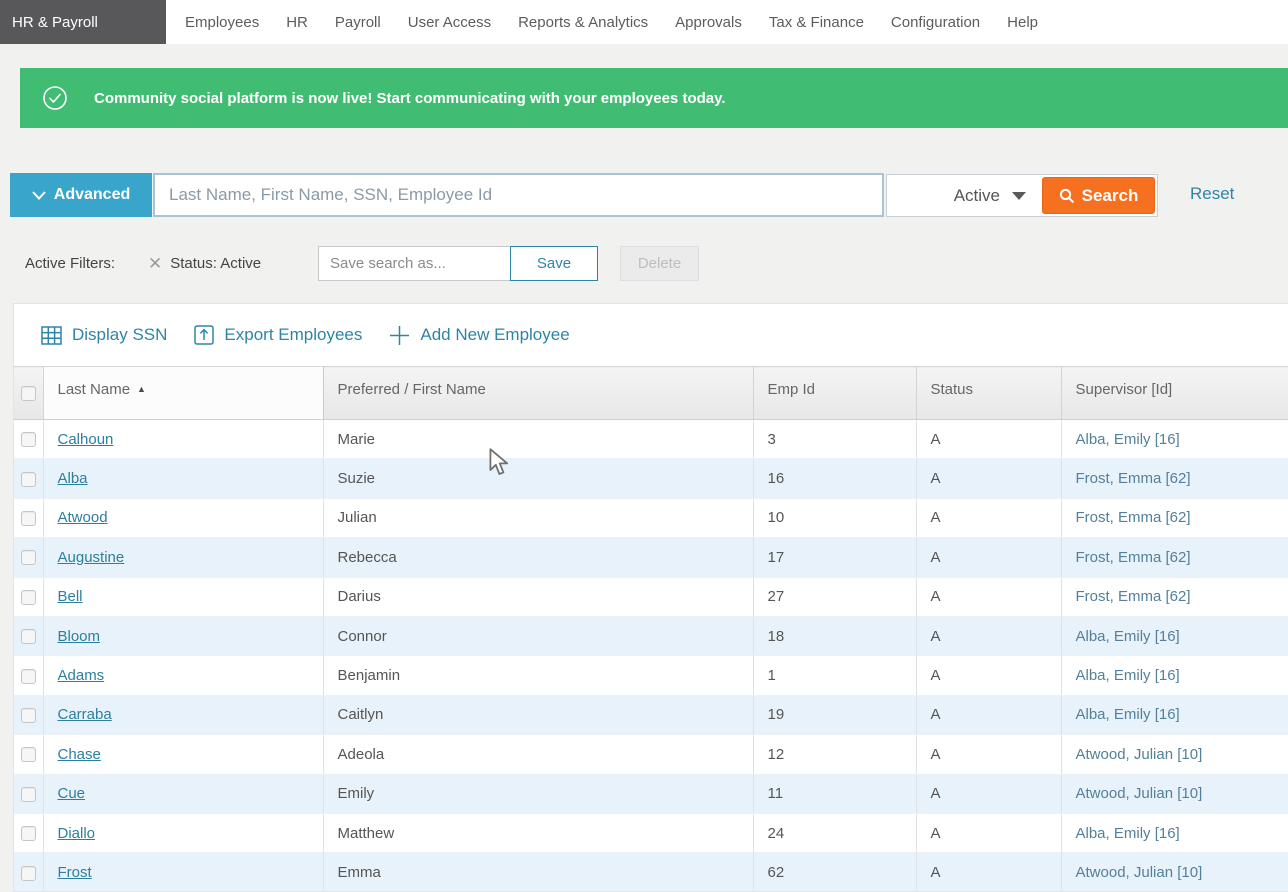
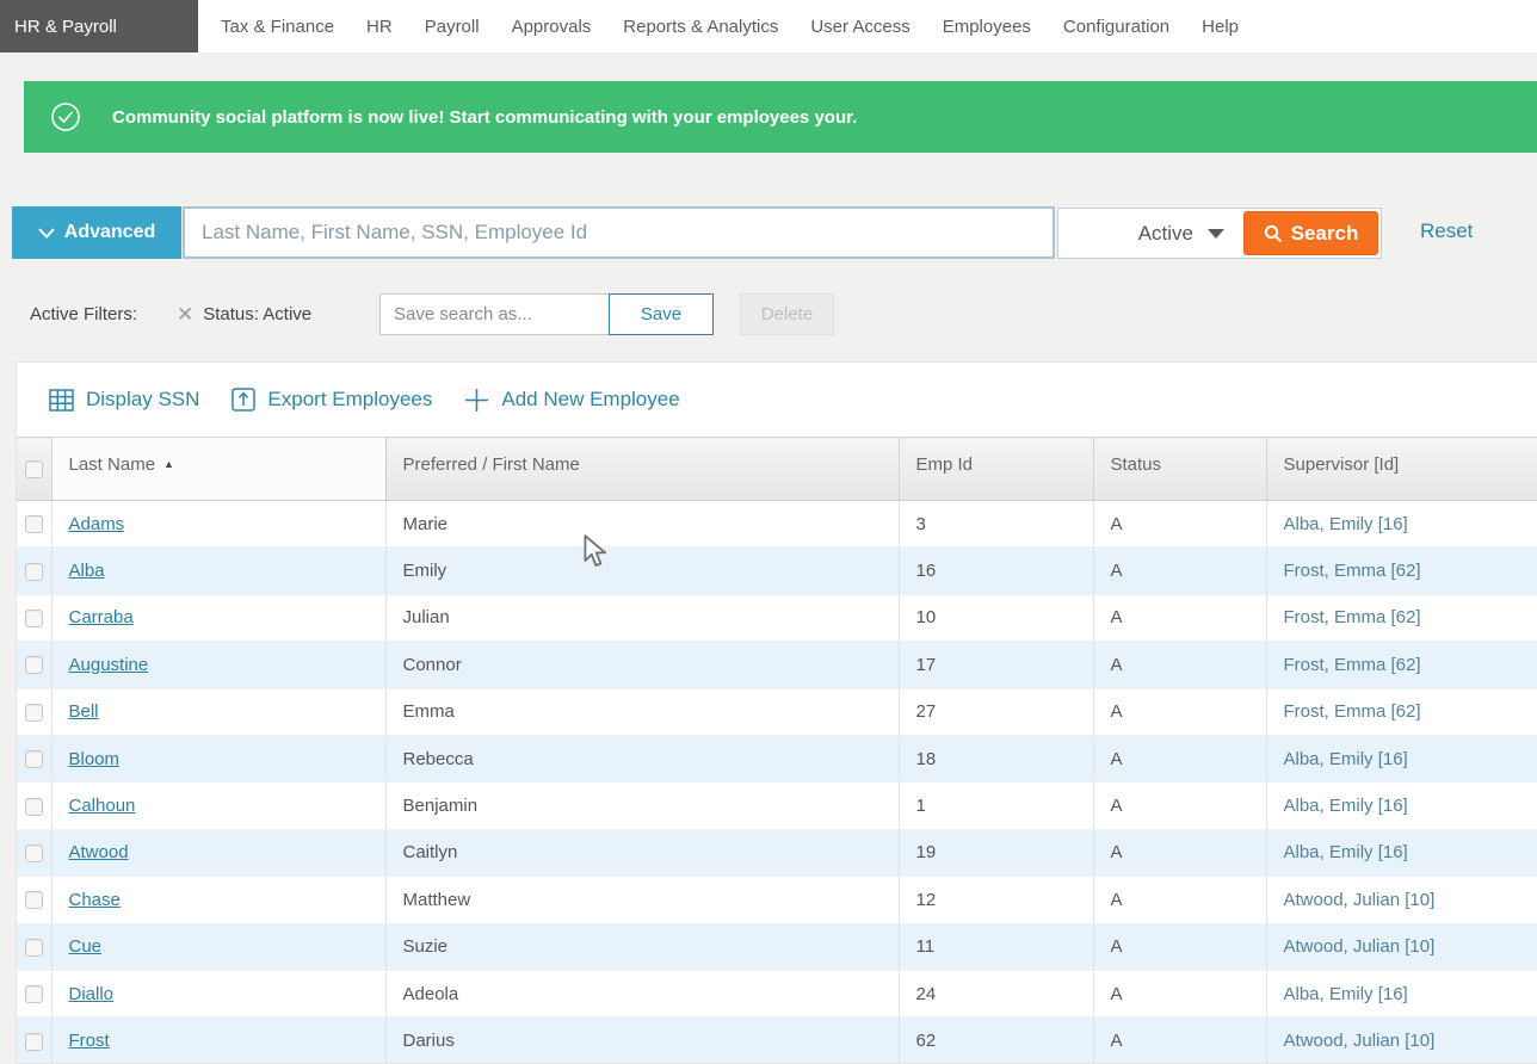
  HR & Payroll
- Employees
+ Tax & Finance
  HR
  Payroll
- User Access
+ Approvals
  Reports & Analytics
- Approvals
+ User Access
- Tax & Finance
+ Employees
  Configuration
  Help
- Community social platform is now live! Start communicating with your employees today.
+ Community social platform is now live! Start communicating with your employees your.
  Advanced
  Last Name, First Name, SSN, Employee Id
  Active
  Search
  Reset
  Active Filters:
  ✕
  Status: Active
  Save search as...
  Save
  Delete
  Display SSN
  Export Employees
  Add New Employee
  	Last Name ▲	Preferred / First Name	Emp Id	Status	Supervisor [Id]
- 	Calhoun	Marie	3	A	Alba, Emily [16]
+ 	Adams	Marie	3	A	Alba, Emily [16]
- 	Alba	Suzie	16	A	Frost, Emma [62]
+ 	Alba	Emily	16	A	Frost, Emma [62]
- 	Atwood	Julian	10	A	Frost, Emma [62]
+ 	Carraba	Julian	10	A	Frost, Emma [62]
- 	Augustine	Rebecca	17	A	Frost, Emma [62]
+ 	Augustine	Connor	17	A	Frost, Emma [62]
- 	Bell	Darius	27	A	Frost, Emma [62]
+ 	Bell	Emma	27	A	Frost, Emma [62]
- 	Bloom	Connor	18	A	Alba, Emily [16]
+ 	Bloom	Rebecca	18	A	Alba, Emily [16]
- 	Adams	Benjamin	1	A	Alba, Emily [16]
+ 	Calhoun	Benjamin	1	A	Alba, Emily [16]
- 	Carraba	Caitlyn	19	A	Alba, Emily [16]
+ 	Atwood	Caitlyn	19	A	Alba, Emily [16]
- 	Chase	Adeola	12	A	Atwood, Julian [10]
+ 	Chase	Matthew	12	A	Atwood, Julian [10]
- 	Cue	Emily	11	A	Atwood, Julian [10]
+ 	Cue	Suzie	11	A	Atwood, Julian [10]
- 	Diallo	Matthew	24	A	Alba, Emily [16]
+ 	Diallo	Adeola	24	A	Alba, Emily [16]
- 	Frost	Emma	62	A	Atwood, Julian [10]
+ 	Frost	Darius	62	A	Atwood, Julian [10]
